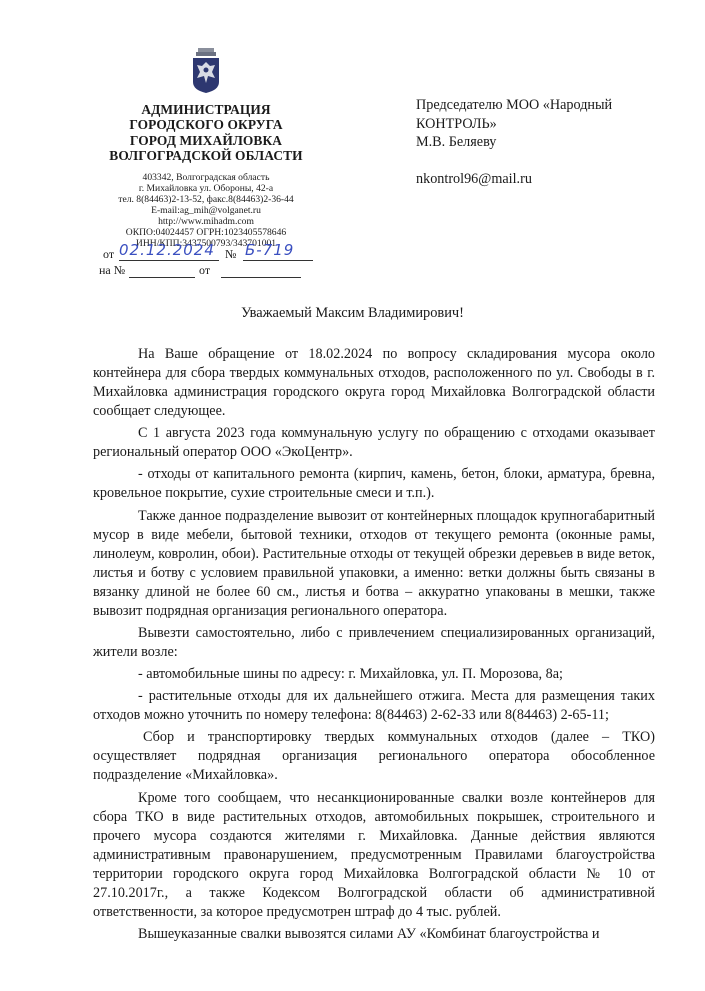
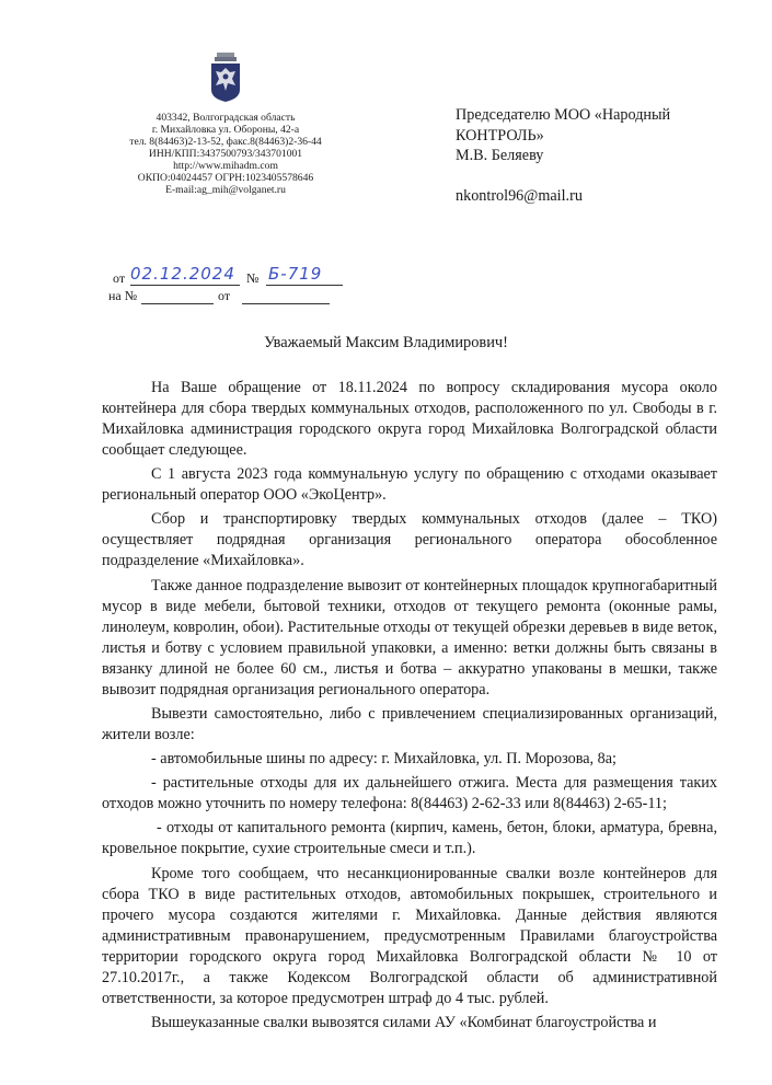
- АДМИНИСТРАЦИЯ
- ГОРОДСКОГО ОКРУГА
- ГОРОД МИХАЙЛОВКА
- ВОЛГОГРАДСКОЙ ОБЛАСТИ
  403342, Волгоградская область
  г. Михайловка ул. Обороны, 42-а
  тел. 8(84463)2-13-52, факс.8(84463)2-36-44
- E-mail:ag_mih@volganet.ru
+ ИНН/КПП:3437500793/343701001
  http://www.mihadm.com
  ОКПО:04024457 ОГРН:1023405578646
- ИНН/КПП:3437500793/343701001
+ E-mail:ag_mih@volganet.ru
  от
  02.12.2024
  №
  Б-719
  на №
  от
  Председателю МОО «Народный
  КОНТРОЛЬ»
  М.В. Беляеву
  nkontrol96@mail.ru
  Уважаемый Максим Владимирович!
- На Ваше обращение от 18.02.2024 по вопросу складирования мусора около контейнера для сбора твердых коммунальных отходов, расположенного по ул. Свободы в г. Михайловка администрация городского округа город Михайловка Волгоградской области сообщает следующее.
+ На Ваше обращение от 18.11.2024 по вопросу складирования мусора около контейнера для сбора твердых коммунальных отходов, расположенного по ул. Свободы в г. Михайловка администрация городского округа город Михайловка Волгоградской области сообщает следующее.
  С 1 августа 2023 года коммунальную услугу по обращению с отходами оказывает региональный оператор ООО «ЭкоЦентр».
- - отходы от капитального ремонта (кирпич, камень, бетон, блоки, арматура, бревна, кровельное покрытие, сухие строительные смеси и т.п.).
+ Сбор и транспортировку твердых коммунальных отходов (далее – ТКО) осуществляет подрядная организация регионального оператора обособленное подразделение «Михайловка».
  Также данное подразделение вывозит от контейнерных площадок крупногабаритный мусор в виде мебели, бытовой техники, отходов от текущего ремонта (оконные рамы, линолеум, ковролин, обои). Растительные отходы от текущей обрезки деревьев в виде веток, листья и ботву с условием правильной упаковки, а именно: ветки должны быть связаны в вязанку длиной не более 60 см., листья и ботва – аккуратно упакованы в мешки, также вывозит подрядная организация регионального оператора.
  Вывезти самостоятельно, либо с привлечением специализированных организаций, жители возле:
  - автомобильные шины по адресу: г. Михайловка, ул. П. Морозова, 8а;
  - растительные отходы для их дальнейшего отжига. Места для размещения таких отходов можно уточнить по номеру телефона: 8(84463) 2-62-33 или 8(84463) 2-65-11;
- Сбор и транспортировку твердых коммунальных отходов (далее – ТКО) осуществляет подрядная организация регионального оператора обособленное подразделение «Михайловка».
+ - отходы от капитального ремонта (кирпич, камень, бетон, блоки, арматура, бревна, кровельное покрытие, сухие строительные смеси и т.п.).
  Кроме того сообщаем, что несанкционированные свалки возле контейнеров для сбора ТКО в виде растительных отходов, автомобильных покрышек, строительного и прочего мусора создаются жителями г. Михайловка. Данные действия являются административным правонарушением, предусмотренным Правилами благоустройства территории городского округа город Михайловка Волгоградской области № 10 от 27.10.2017г., а также Кодексом Волгоградской области об административной ответственности, за которое предусмотрен штраф до 4 тыс. рублей.
  Вышеуказанные свалки вывозятся силами АУ «Комбинат благоустройства и
